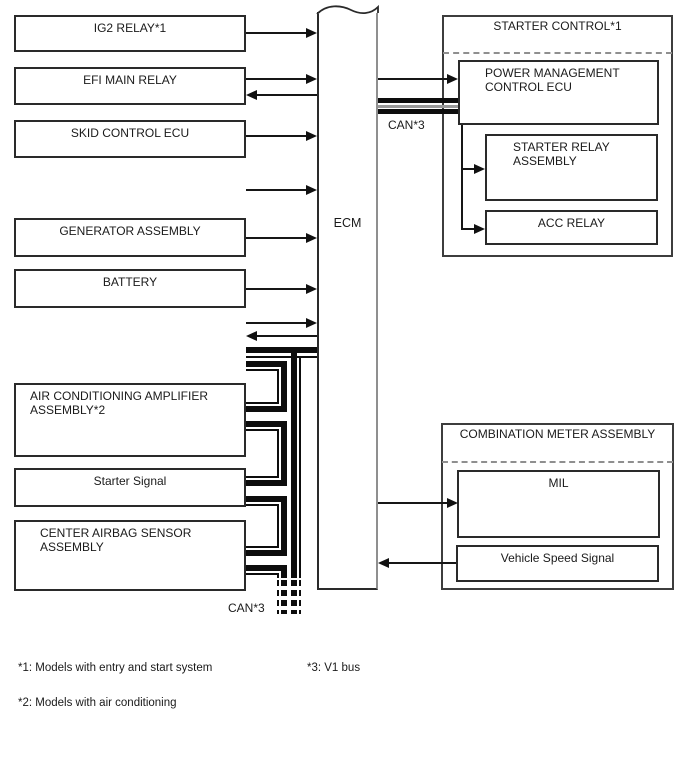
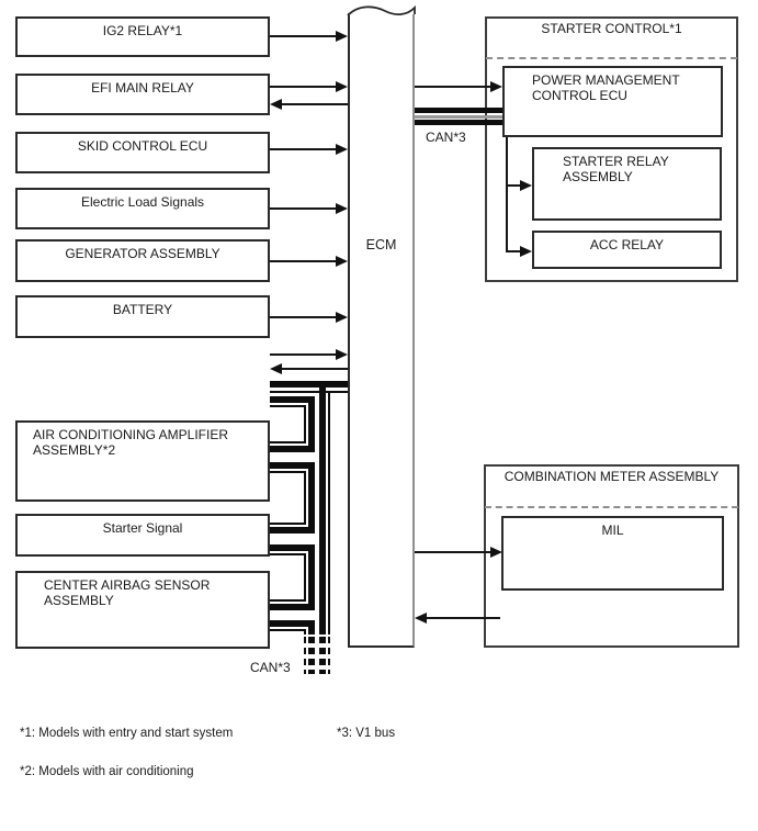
  IG2 RELAY*1
  EFI MAIN RELAY
  SKID CONTROL ECU
+ Electric Load Signals
  GENERATOR ASSEMBLY
  BATTERY
  AIR CONDITIONING AMPLIFIER ASSEMBLY*2
  Starter Signal
  CENTER AIRBAG SENSOR ASSEMBLY
  ECM
  STARTER CONTROL*1
  POWER MANAGEMENT CONTROL ECU
  STARTER RELAY ASSEMBLY
  ACC RELAY
  COMBINATION METER ASSEMBLY
  MIL
- Vehicle Speed Signal
  CAN*3
  CAN*3
  *1: Models with entry and start system
  *3: V1 bus
  *2: Models with air conditioning
